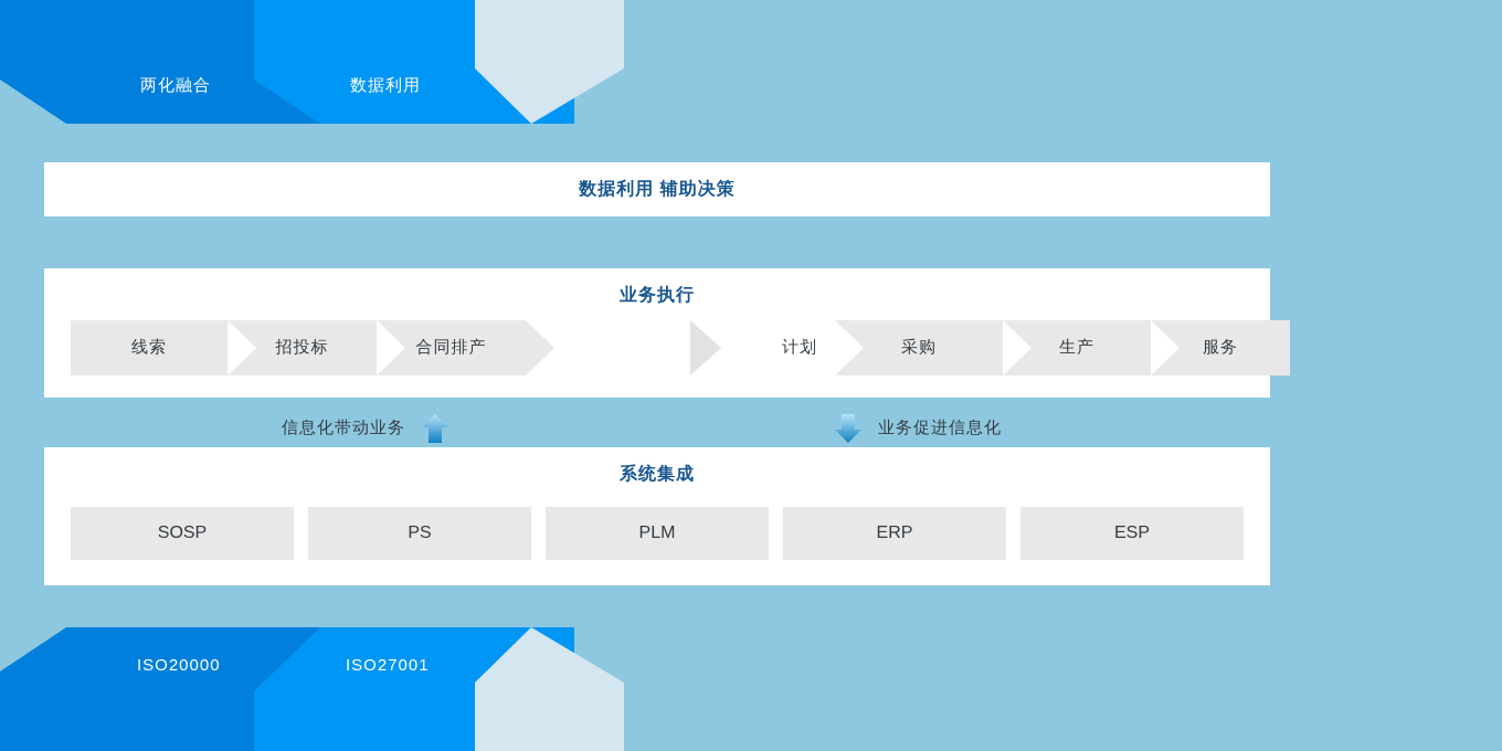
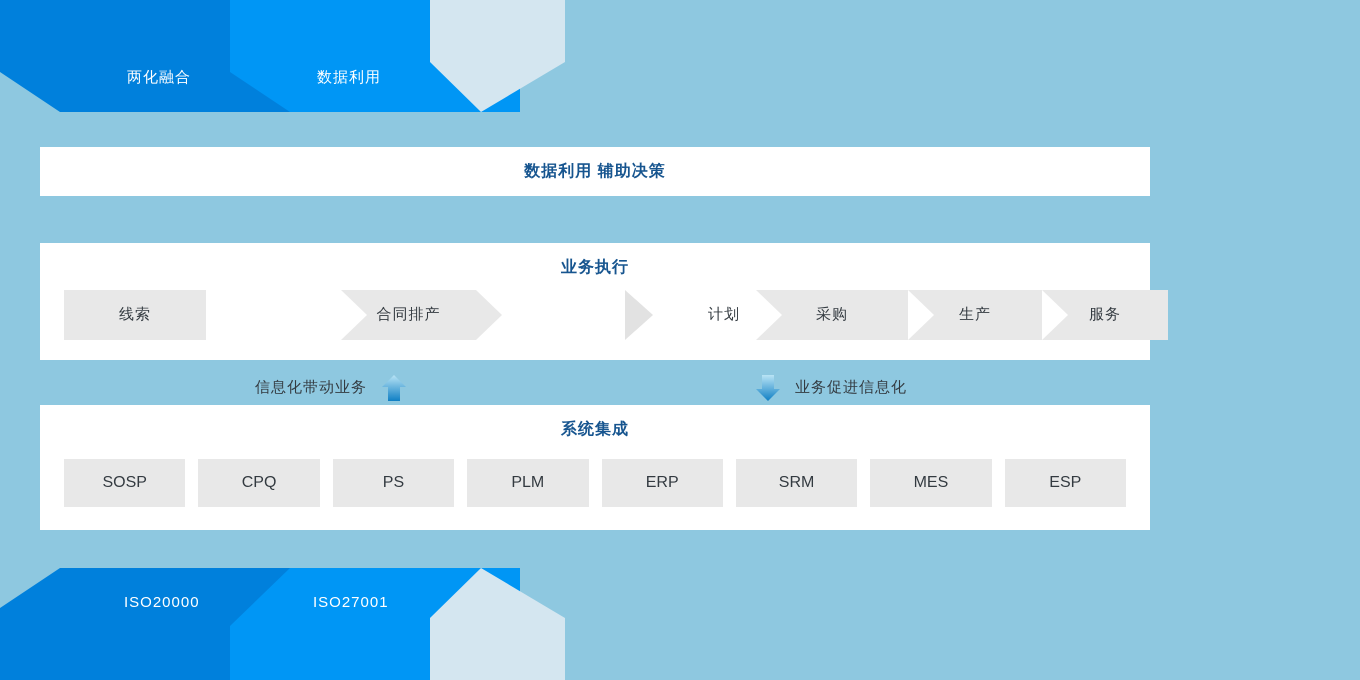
  两化融合
  数据利用
  数据利用 辅助决策
  业务执行
  线索
- 招投标
  合同排产
  计划
  采购
  生产
  服务
  信息化带动业务
  业务促进信息化
  系统集成
  SOSP
+ CPQ
  PS
  PLM
  ERP
+ SRM
+ MES
  ESP
  ISO20000
  ISO27001
